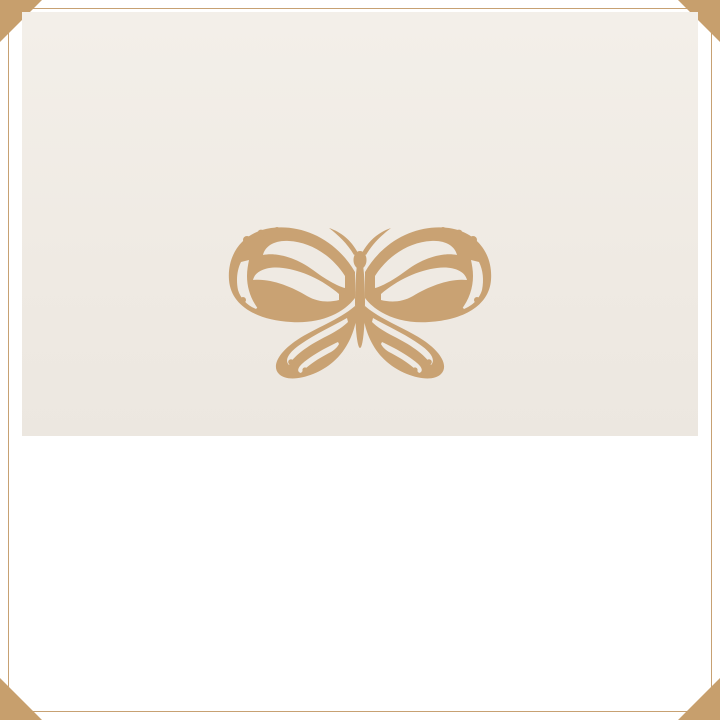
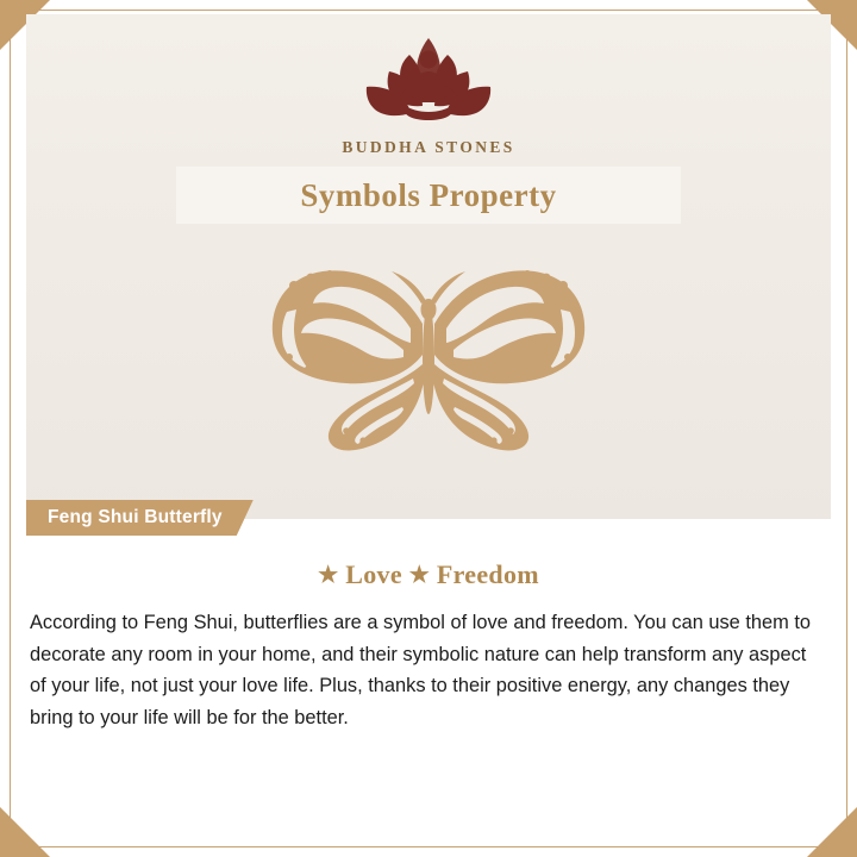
+ BUDDHA STONES
+ Symbols Property
+ Feng Shui Butterfly
+ ★ Love ★ Freedom
+ According to Feng Shui, butterflies are a symbol of love and freedom. You can use them to decorate any room in your home, and their symbolic nature can help transform any aspect of your life, not just your love life. Plus, thanks to their positive energy, any changes they bring to your life will be for the better.
